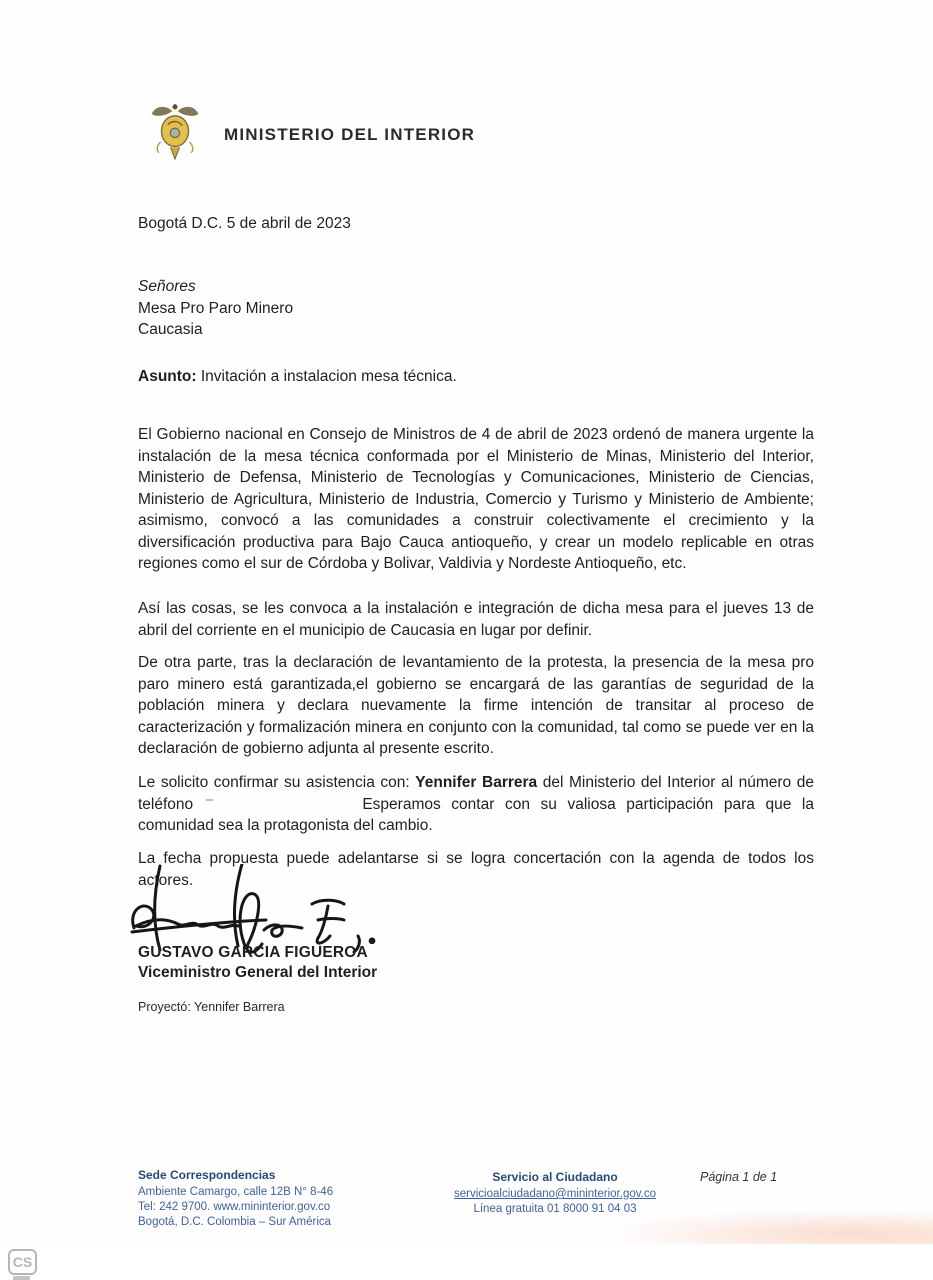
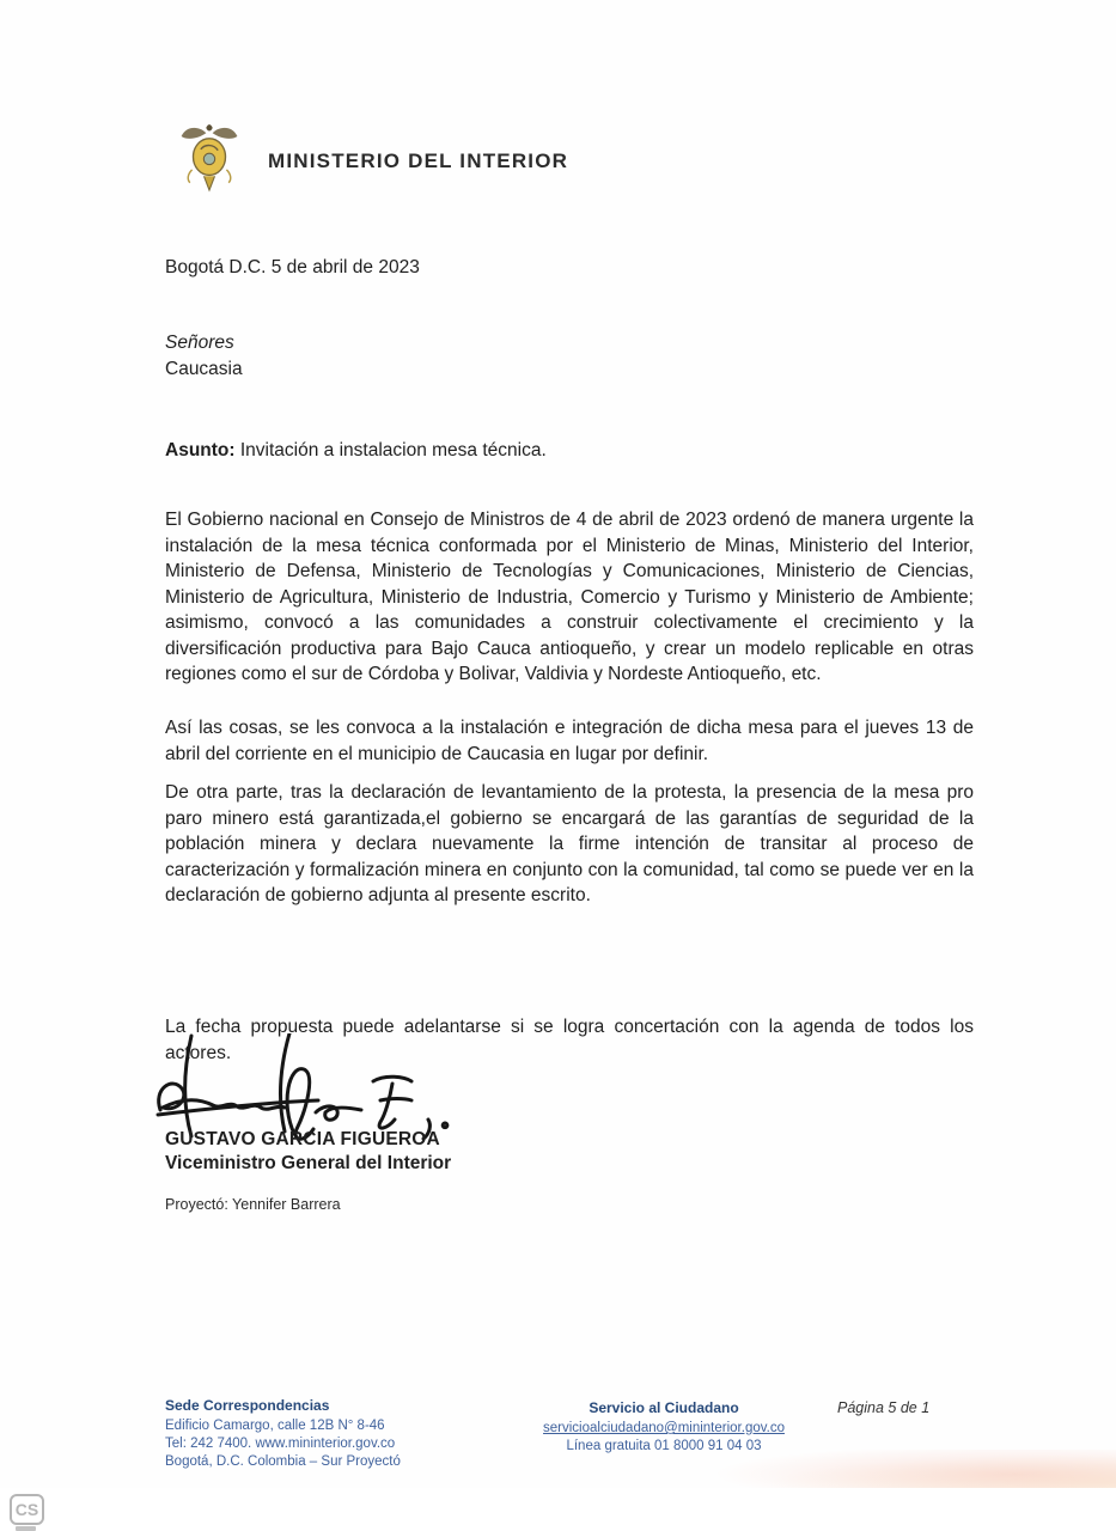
  MINISTERIO DEL INTERIOR
  Bogotá D.C. 5 de abril de 2023
  Señores
- Mesa Pro Paro Minero
  Caucasia
  Asunto: Invitación a instalacion mesa técnica.
  El Gobierno nacional en Consejo de Ministros de 4 de abril de 2023 ordenó de manera urgente la instalación de la mesa técnica conformada por el Ministerio de Minas, Ministerio del Interior, Ministerio de Defensa, Ministerio de Tecnologías y Comunicaciones, Ministerio de Ciencias, Ministerio de Agricultura, Ministerio de Industria, Comercio y Turismo y Ministerio de Ambiente; asimismo, convocó a las comunidades a construir colectivamente el crecimiento y la diversificación productiva para Bajo Cauca antioqueño, y crear un modelo replicable en otras regiones como el sur de Córdoba y Bolivar, Valdivia y Nordeste Antioqueño, etc.
  Así las cosas, se les convoca a la instalación e integración de dicha mesa para el jueves 13 de abril del corriente en el municipio de Caucasia en lugar por definir.
  De otra parte, tras la declaración de levantamiento de la protesta, la presencia de la mesa pro paro minero está garantizada,el gobierno se encargará de las garantías de seguridad de la población minera y declara nuevamente la firme intención de transitar al proceso de caracterización y formalización minera en conjunto con la comunidad, tal como se puede ver en la declaración de gobierno adjunta al presente escrito.
- Le solicito confirmar su asistencia con: Yennifer Barrera del Ministerio del Interior al número de teléfono Esperamos contar con su valiosa participación para que la comunidad sea la protagonista del cambio.
  La fecha propuesta puede adelantarse si se logra concertación con la agenda de todos los acores.
  GUSTAVO GARCIA FIGUEROA
  Viceministro General del Interior
  Proyectó: Yennifer Barrera
  Sede Correspondencias
- Ambiente Camargo, calle 12B N° 8-46
+ Edificio Camargo, calle 12B N° 8-46
- Tel: 242 9700. www.mininterior.gov.co
+ Tel: 242 7400. www.mininterior.gov.co
- Bogotá, D.C. Colombia – Sur América
+ Bogotá, D.C. Colombia – Sur Proyectó
  Servicio al Ciudadano
  servicioalciudadano@mininterior.gov.co
  Línea gratuita 01 8000 91 04 03
- Página 1 de 1
+ Página 5 de 1
  CS
